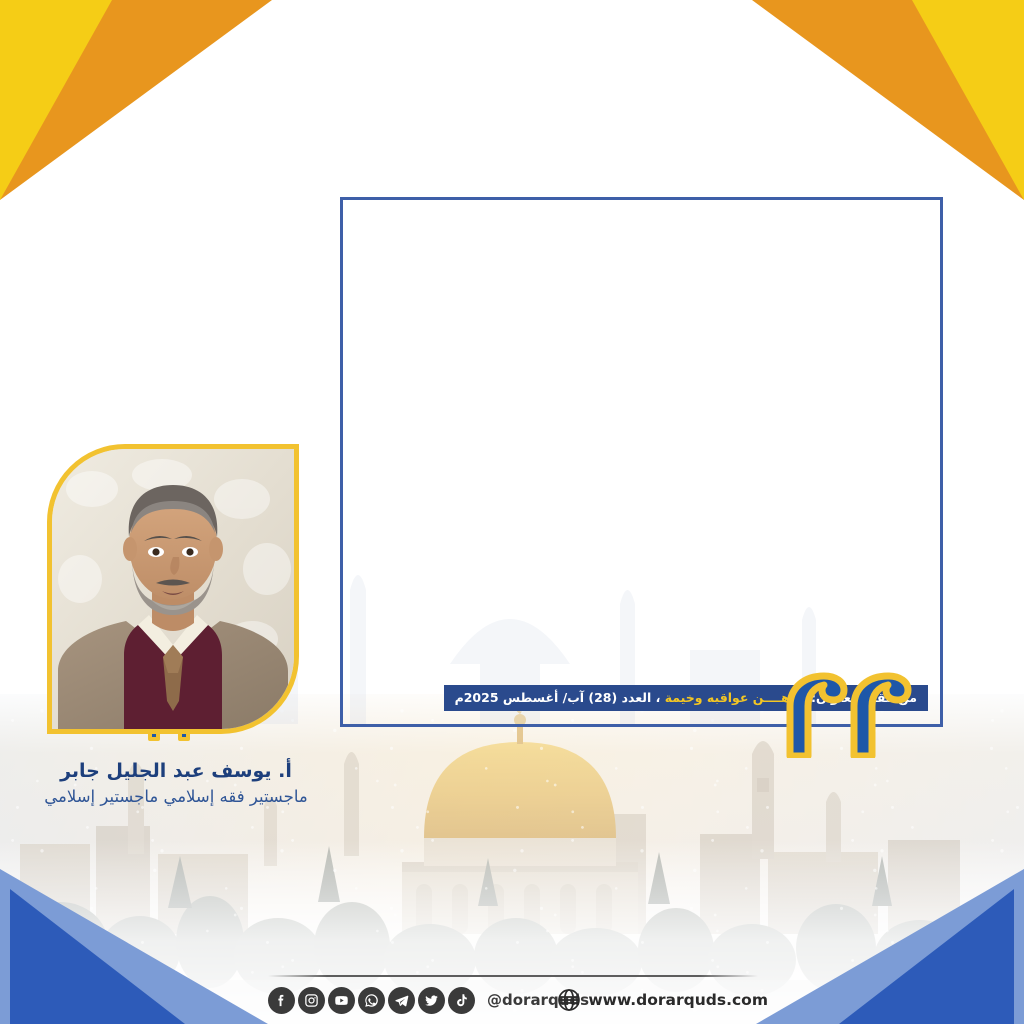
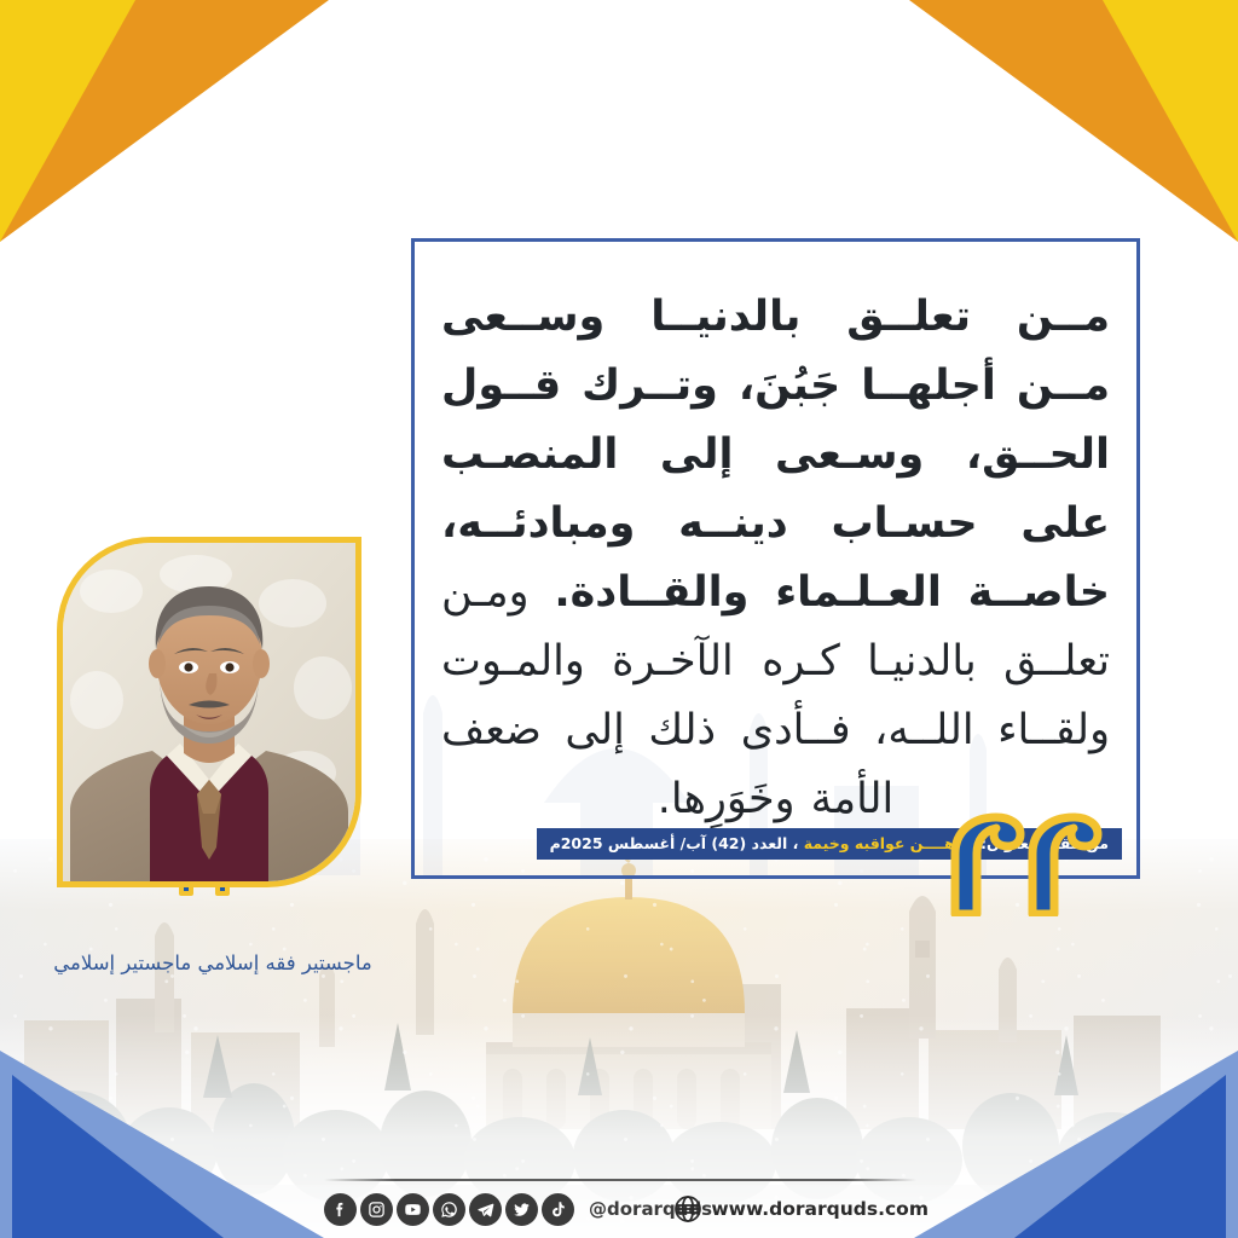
+ مــن تعلــق بالدنيــا وســعى مــن أجلهــا جَبُنَ، وتــرك قــول الحــق، وسـعى إلى المنصـب على حسـاب دينــه ومبادئــه، خاصــة العـلـماء والقــادة. ومـن تعلــق بالدنيـا كـره الآخـرة والمـوت ولقــاء اللــه، فــأدى ذلك إلى ضعف الأمة وخَوَرِها.
- مقع:هــــن عواقبه وخيمة ، العدد (28) آب/ أغسطس 2025م
+ مقع:هــــن عواقبه وخيمة ، العدد (42) آب/ أغسطس 2025م
- أ. يوسف عبد الجليل جابر
  ماجستير فقه إسلامي ماجستير إسلامي
  @dorarqs
  www.dorarquds.com
